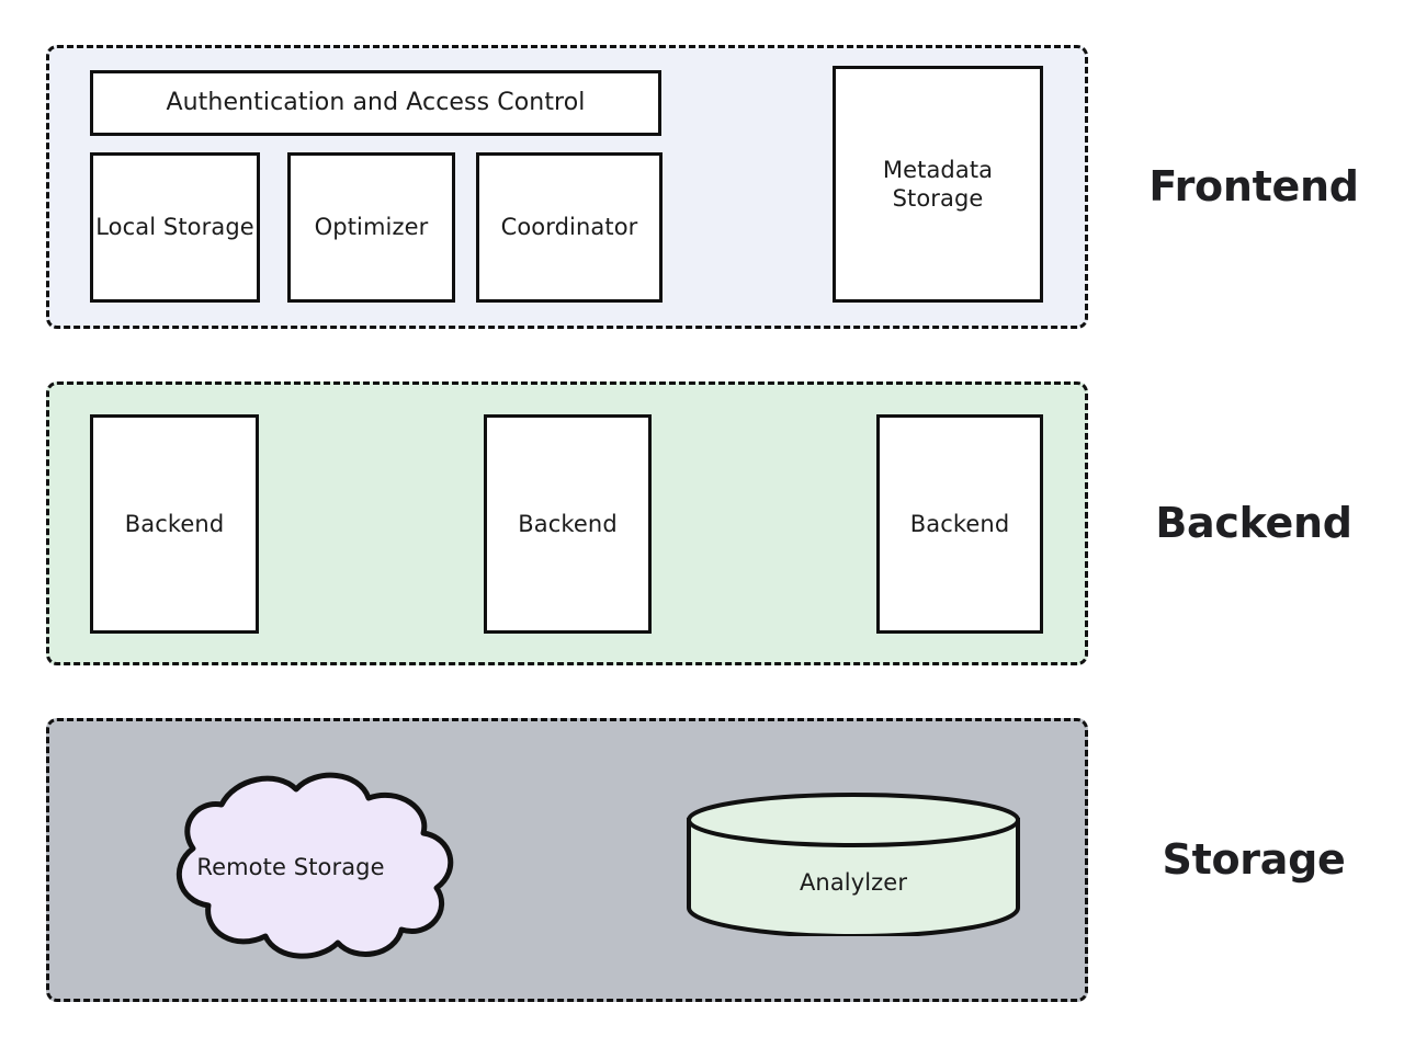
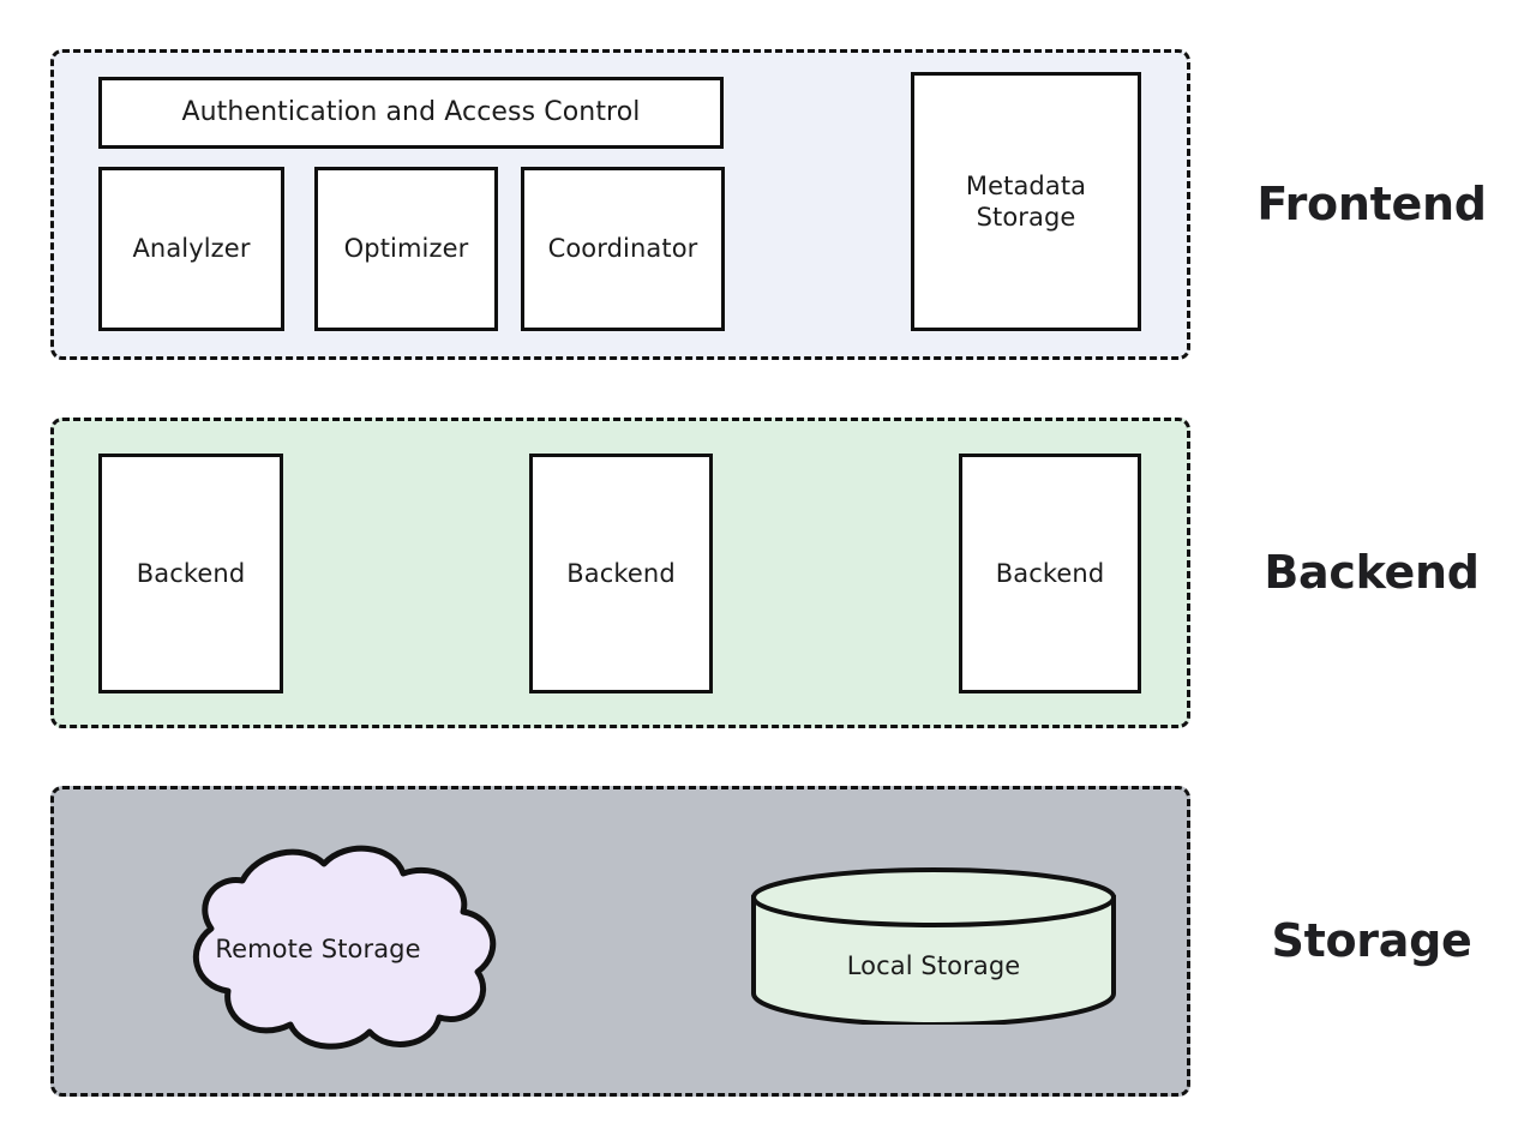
  Authentication and Access Control
- Local Storage
+ Analylzer
  Optimizer
  Coordinator
  Metadata
  Storage
  Frontend
  Backend
  Backend
  Backend
  Backend
  Remote Storage
- Analylzer
+ Local Storage
  Storage
